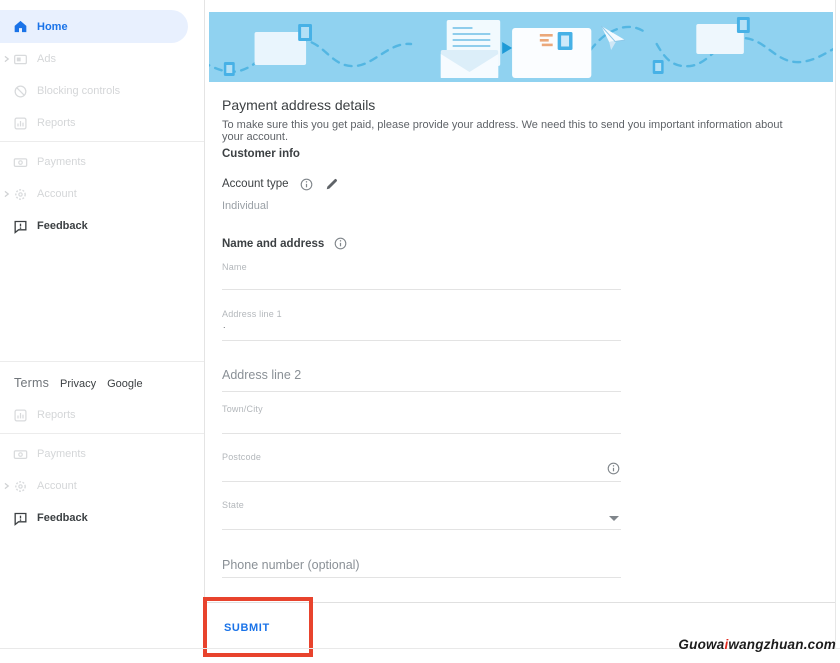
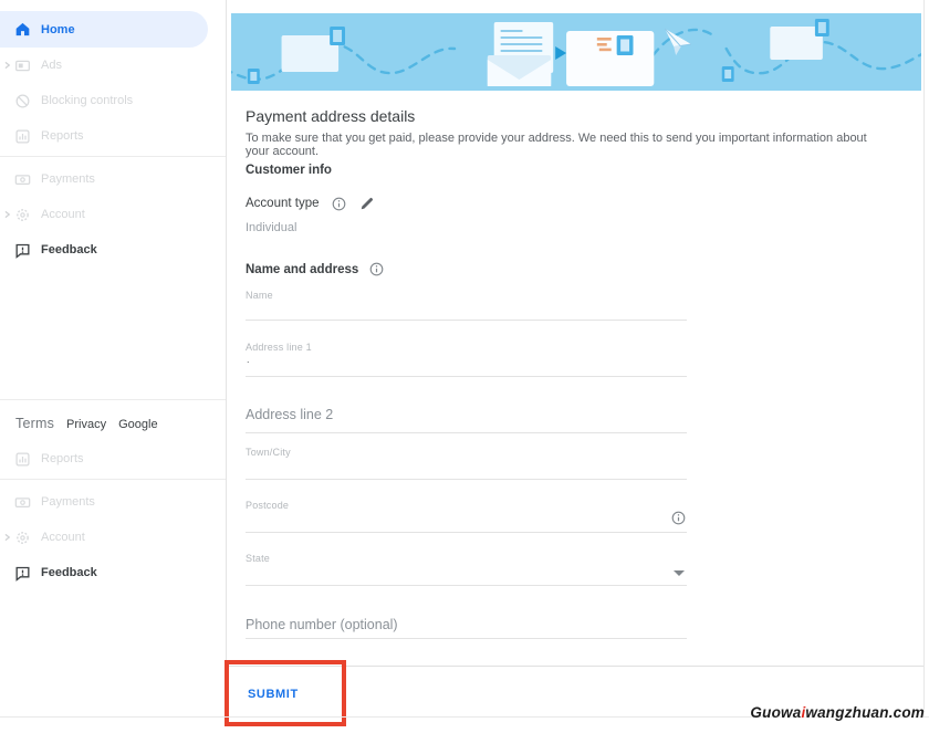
  Home
  Ads
  Blocking controls
  Reports
  Payments
  Account
  Feedback
  Terms
  Privacy
  Google
  Reports
  Payments
  Account
  Feedback
  Payment address details
- To make sure this you get paid, please provide your address. We need this to send you important information about your account.
+ To make sure that you get paid, please provide your address. We need this to send you important information about your account.
  Customer info
  Account type
  Individual
  Name and address
  Name
  Address line 1
  .
  Address line 2
  Town/City
  Postcode
  State
  Phone number (optional)
  SUBMIT
  Guowaiwangzhuan.com
